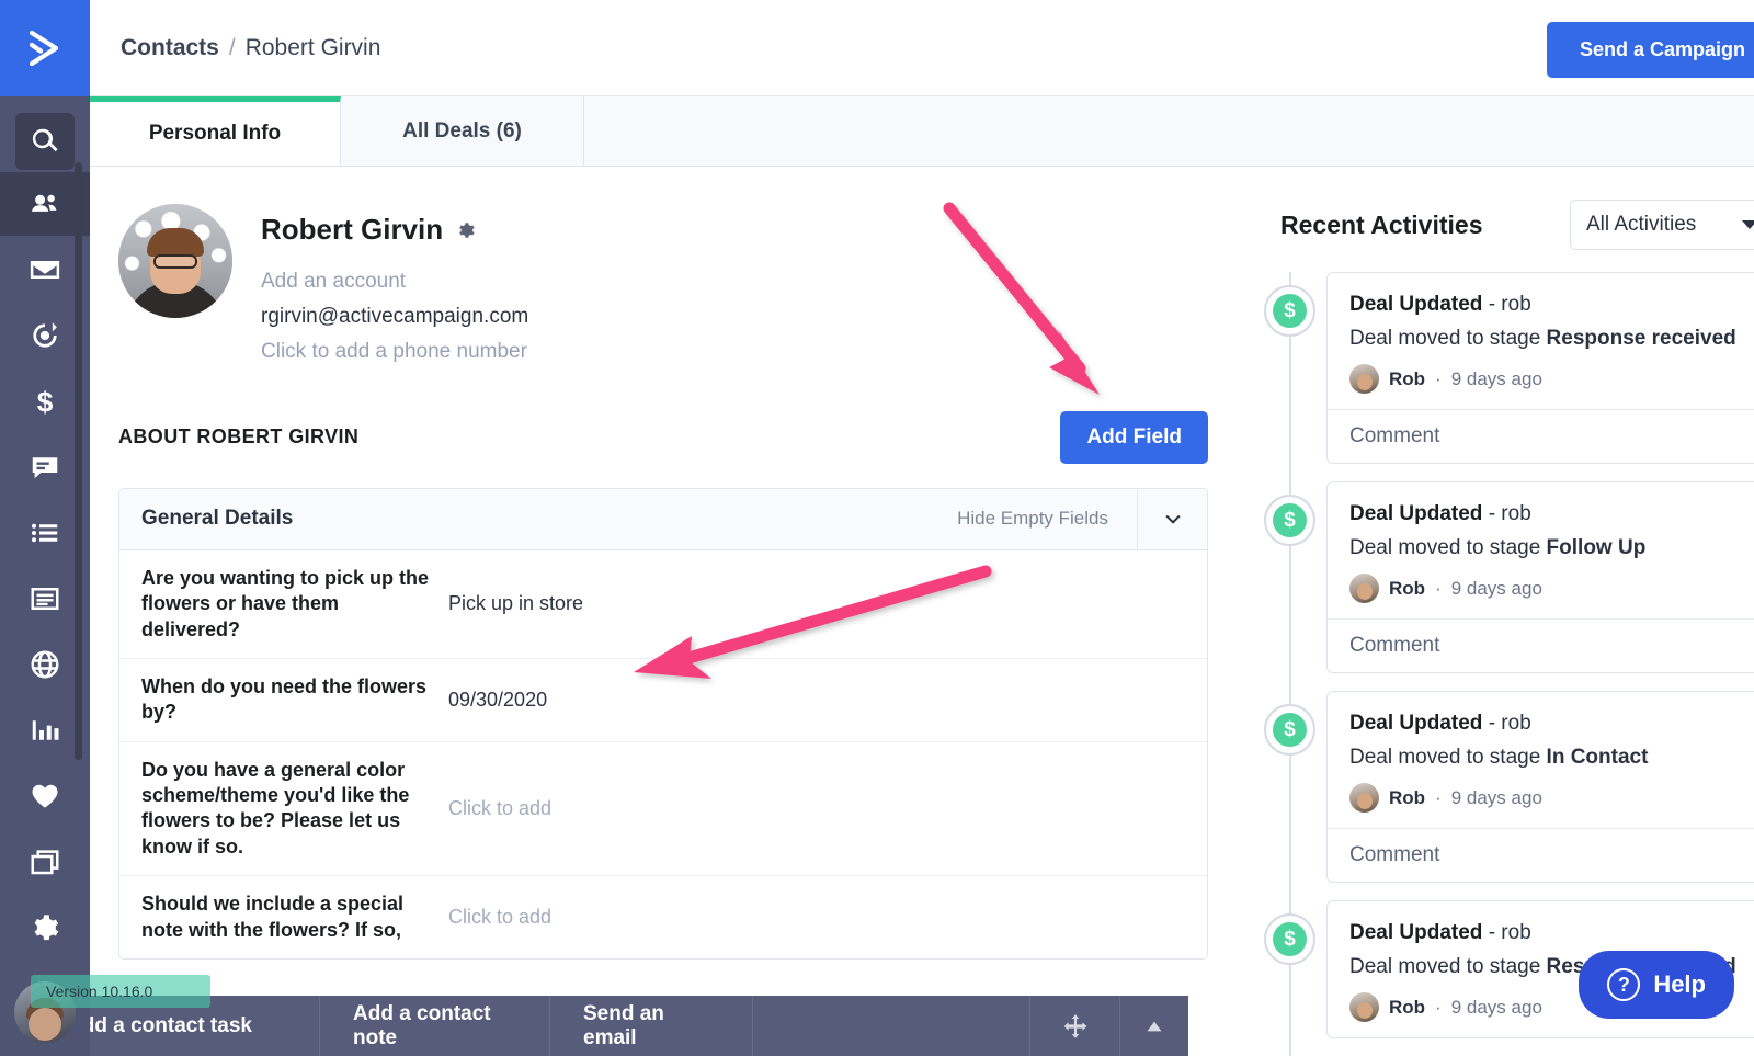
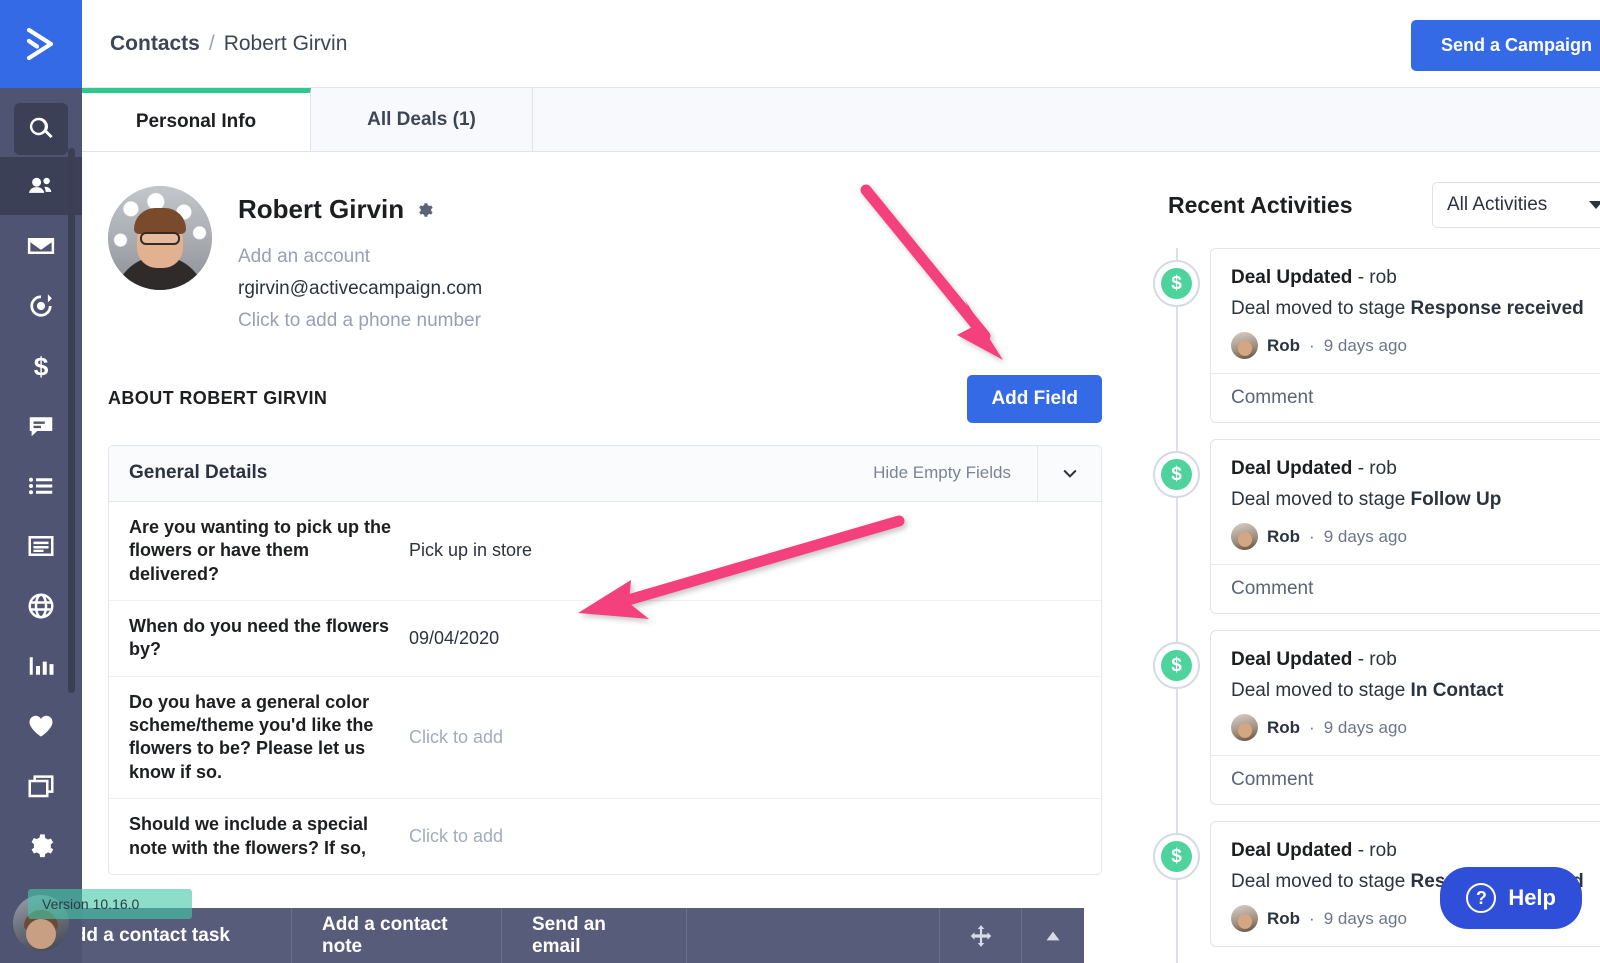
  $
  Version 10.16.0
  Contacts
  /
  Robert Girvin
  Send a Campaign
  Personal Info
- All Deals (6)
+ All Deals (1)
  Robert Girvin
  Add an account
  rgirvin@activecampaign.com
  Click to add a phone number
  ABOUT ROBERT GIRVIN
  Add Field
  General Details
  Hide Empty Fields
  Are you wanting to pick up the flowers or have them delivered?
  Pick up in store
  When do you need the flowers by?
- 09/30/2020
+ 09/04/2020
  Do you have a general color scheme/theme you'd like the flowers to be? Please let us know if so.
  Click to add
  Should we include a special note with the flowers? If so,
  Click to add
  Recent Activities
  All Activities
  $
  Deal Updated - rob
  Deal moved to stage Response received
  Rob
  ·
  9 days ago
  Comment
  $
  Deal Updated - rob
  Deal moved to stage Follow Up
  Rob
  ·
  9 days ago
  Comment
  $
  Deal Updated - rob
  Deal moved to stage In Contact
  Rob
  ·
  9 days ago
  Comment
  $
  Deal Updated - rob
  Rob
  ·
  9 days ago
  d a contact task
  Add a contact note
  Send an email
  ?
  Help
